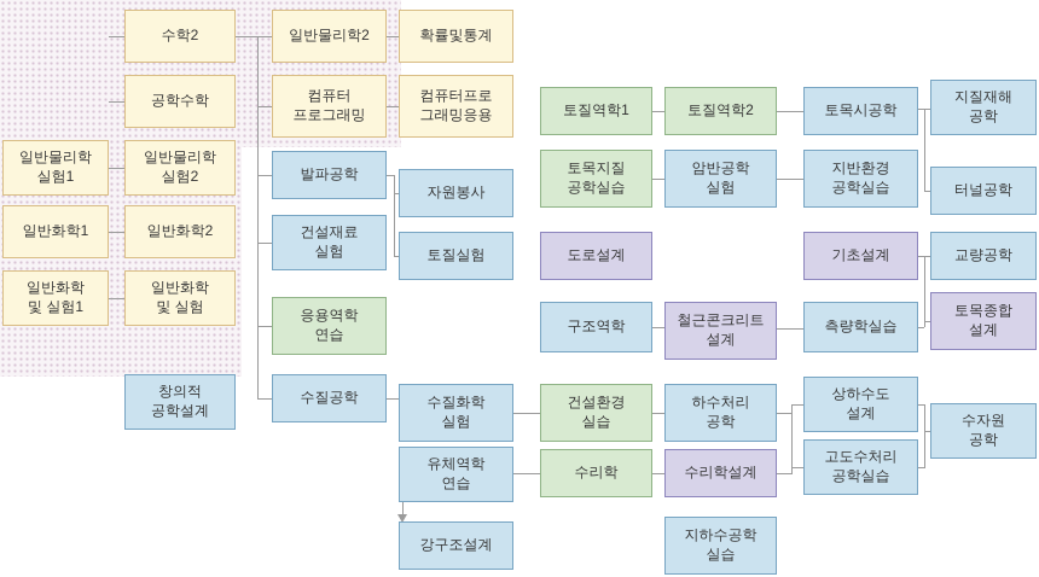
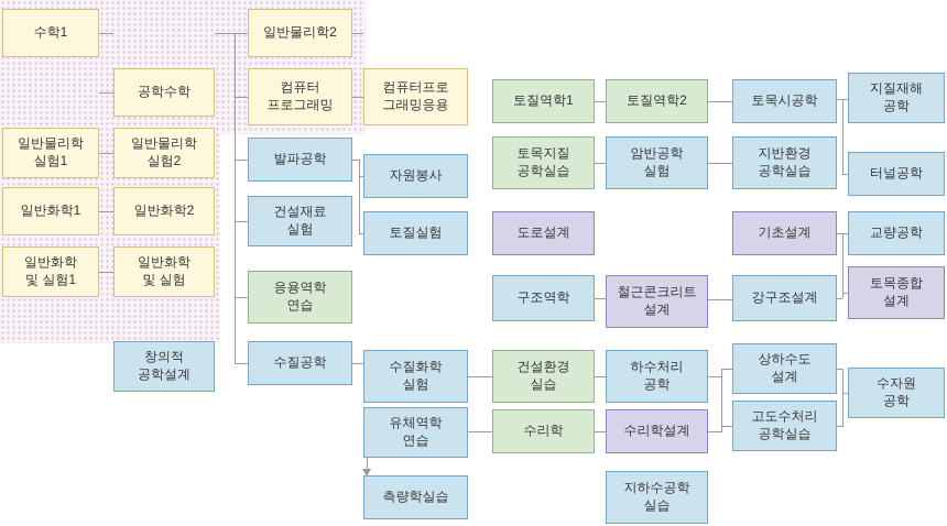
+ 수학1
  일반물리학
  실험1
  일반화학1
  일반화학
  및 실험1
- 수학2
  공학수학
  일반물리학
  실험2
  일반화학2
  일반화학
  및 실험
  창의적
  공학설계
  일반물리학2
  컴퓨터
  프로그래밍
  발파공학
  건설재료
  실험
  응용역학
  연습
  수질공학
- 확률및통계
  컴퓨터프로
  그래밍응용
  자원봉사
  토질실험
  수질화학
  실험
  유체역학
  연습
- 강구조설계
+ 측량학실습
  토질역학1
  토목지질
  공학실습
  도로설계
  구조역학
  건설환경
  실습
  수리학
  토질역학2
  암반공학
  실험
  철근콘크리트
  설계
  하수처리
  공학
  수리학설계
  지하수공학
  실습
  토목시공학
  지반환경
  공학실습
  기초설계
- 측량학실습
+ 강구조설계
  상하수도
  설계
  고도수처리
  공학실습
  지질재해
  공학
  터널공학
  교량공학
  토목종합
  설계
  수자원
  공학
